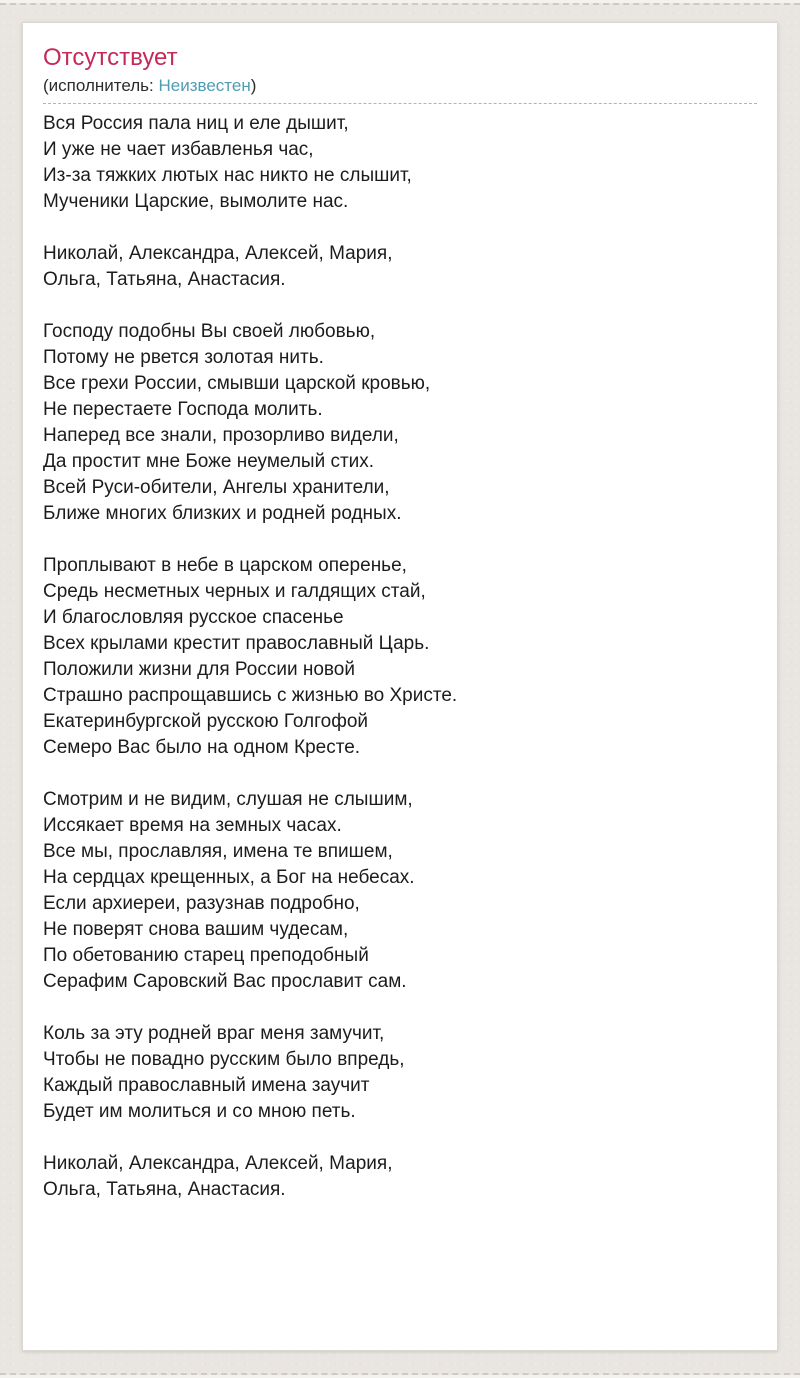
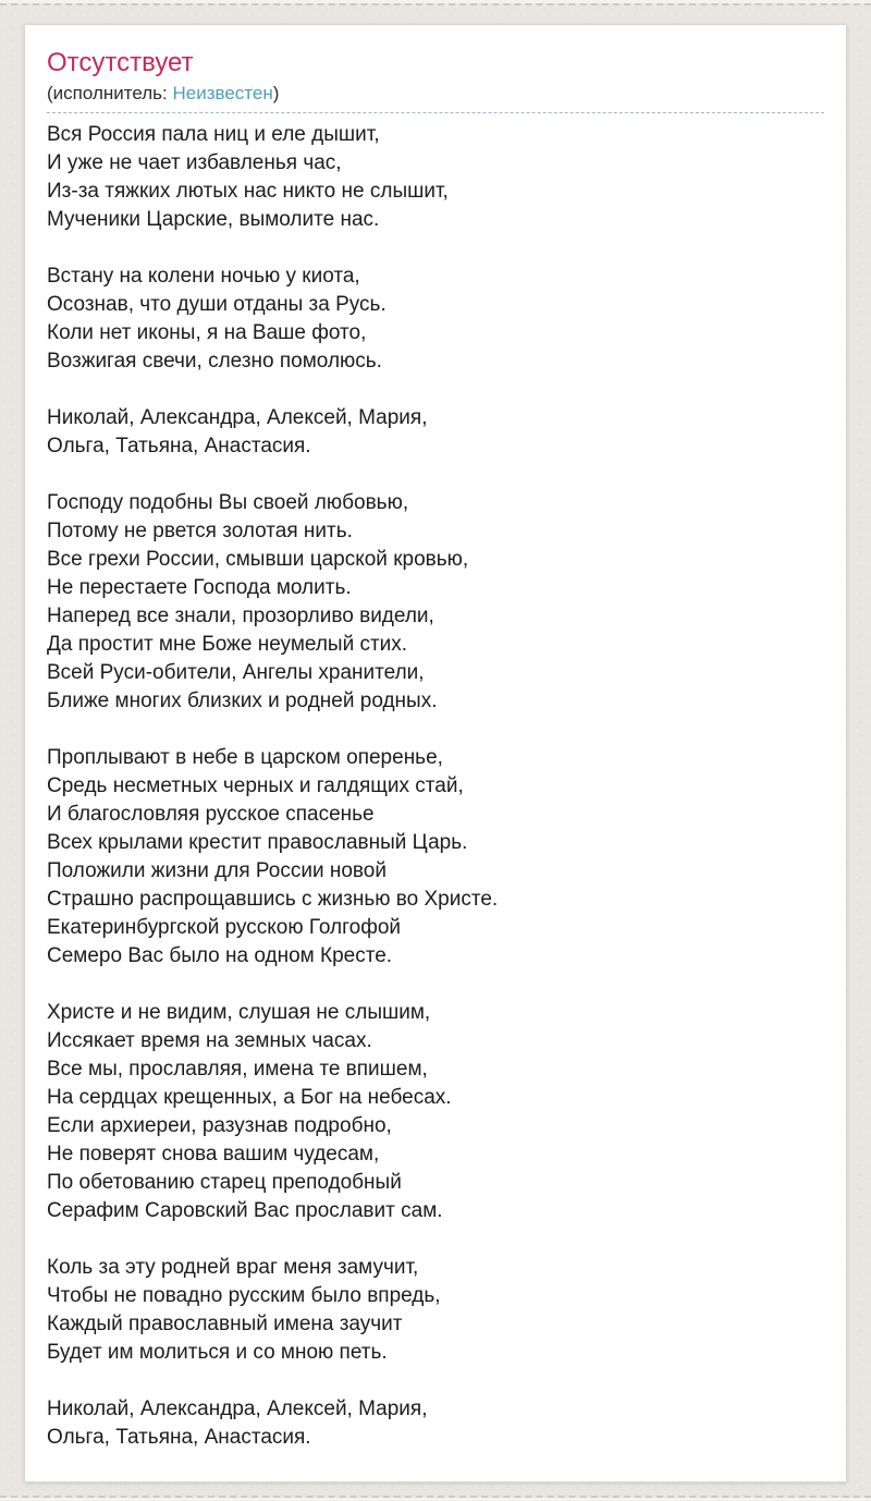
  Отсутствует
  (исполнитель: Неизвестен)
  Вся Россия пала ниц и еле дышит,
  И уже не чает избавленья час,
  Из-за тяжких лютых нас никто не слышит,
  Мученики Царские, вымолите нас.
+ Встану на колени ночью у киота,
+ Осознав, что души отданы за Русь.
+ Коли нет иконы, я на Ваше фото,
+ Возжигая свечи, слезно помолюсь.
  Николай, Александра, Алексей, Мария,
  Ольга, Татьяна, Анастасия.
  Господу подобны Вы своей любовью,
  Потому не рвется золотая нить.
  Все грехи России, смывши царской кровью,
  Не перестаете Господа молить.
  Наперед все знали, прозорливо видели,
  Да простит мне Боже неумелый стих.
  Всей Руси-обители, Ангелы хранители,
  Ближе многих близких и родней родных.
  Проплывают в небе в царском оперенье,
  Средь несметных черных и галдящих стай,
  И благословляя русское спасенье
  Всех крылами крестит православный Царь.
  Положили жизни для России новой
  Страшно распрощавшись с жизнью во Христе.
  Екатеринбургской русскою Голгофой
  Семеро Вас было на одном Кресте.
- Смотрим и не видим, слушая не слышим,
+ Христе и не видим, слушая не слышим,
  Иссякает время на земных часах.
  Все мы, прославляя, имена те впишем,
  На сердцах крещенных, а Бог на небесах.
  Если архиереи, разузнав подробно,
  Не поверят снова вашим чудесам,
  По обетованию старец преподобный
  Серафим Саровский Вас прославит сам.
  Коль за эту родней враг меня замучит,
  Чтобы не повадно русским было впредь,
  Каждый православный имена заучит
  Будет им молиться и со мною петь.
  Николай, Александра, Алексей, Мария,
  Ольга, Татьяна, Анастасия.
